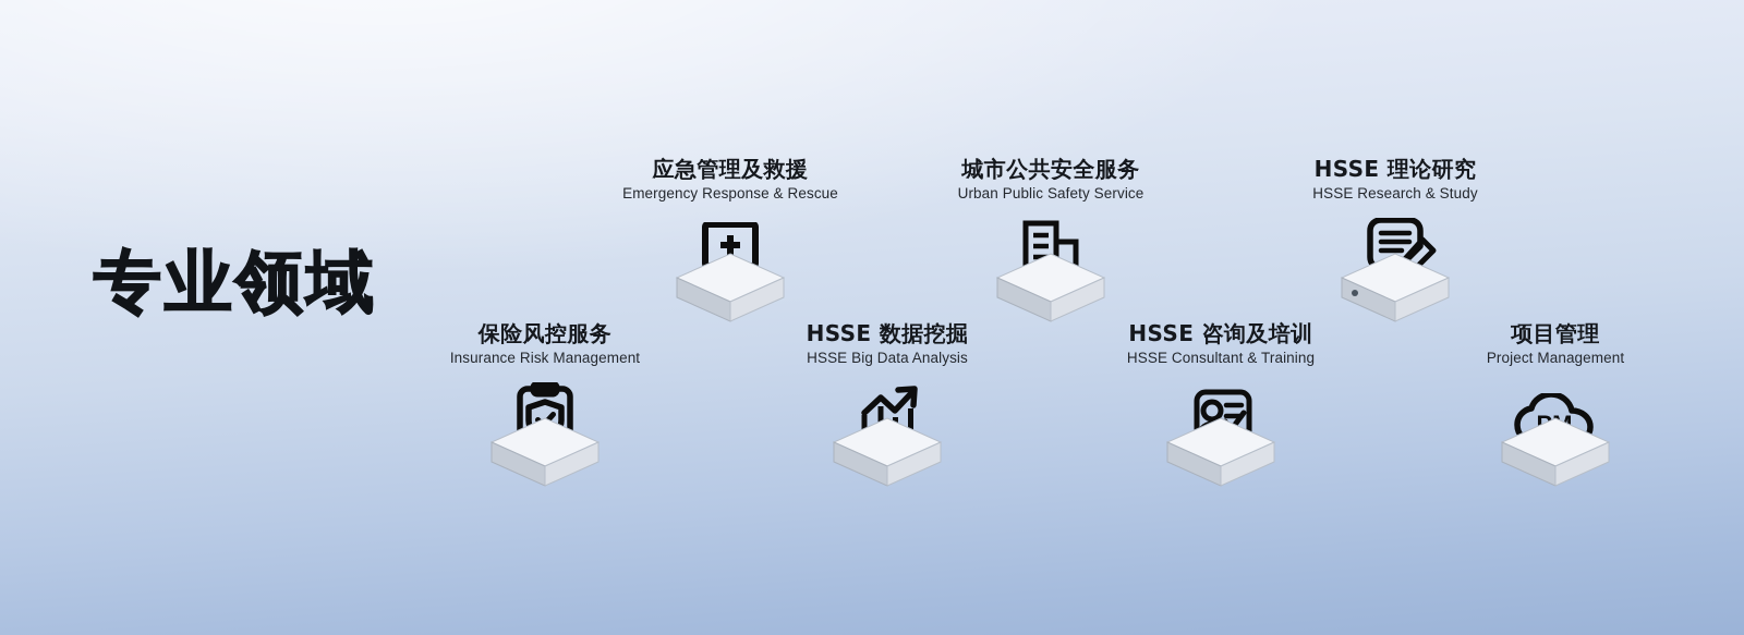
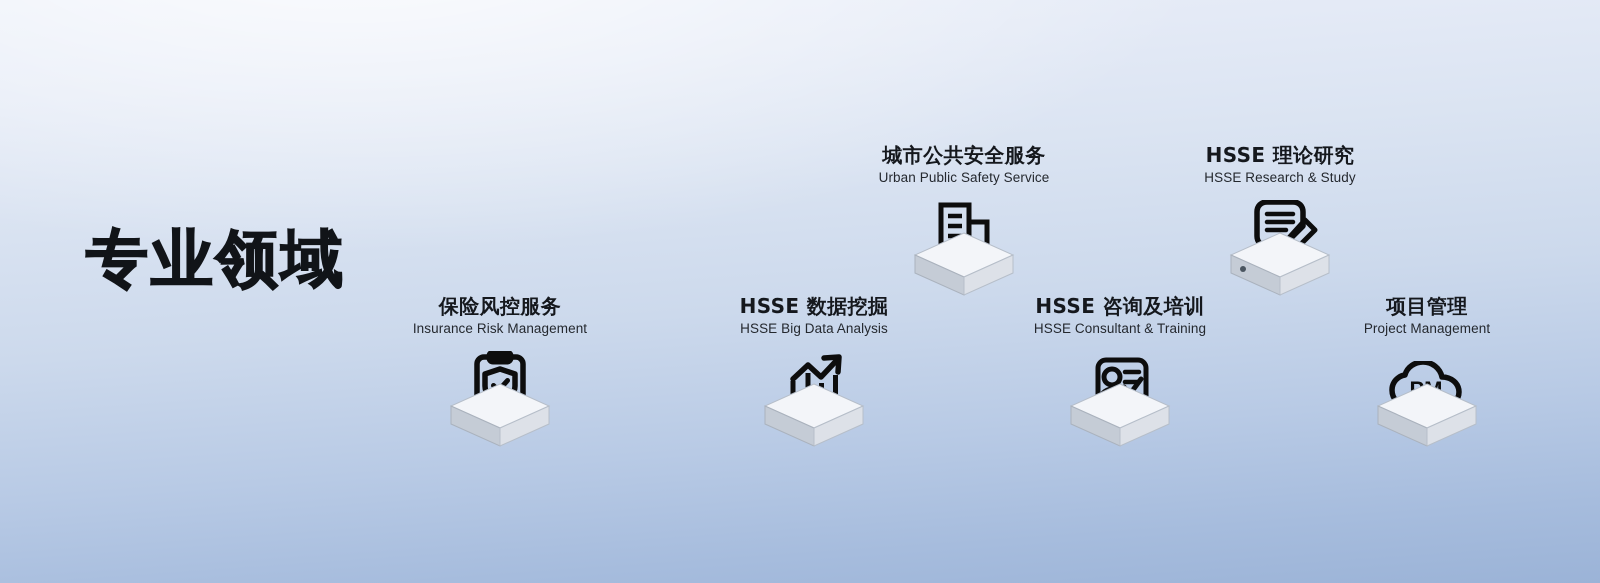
  专业领域
- 应急管理及救援
- Emergency Response & Rescue
  保险风控服务
  Insurance Risk Management
  HSSE 数据挖掘
  HSSE Big Data Analysis
  城市公共安全服务
  Urban Public Safety Service
  HSSE 咨询及培训
  HSSE Consultant & Training
  HSSE 理论研究
  HSSE Research & Study
  项目管理
  Project Management
